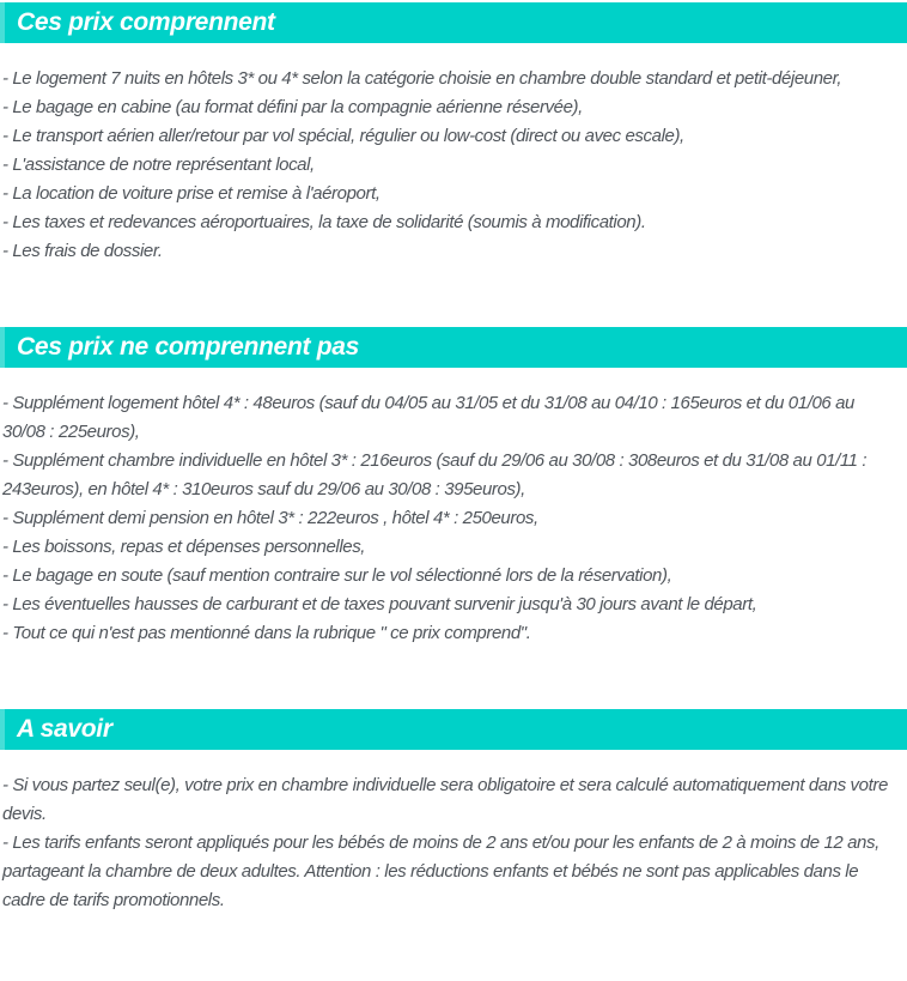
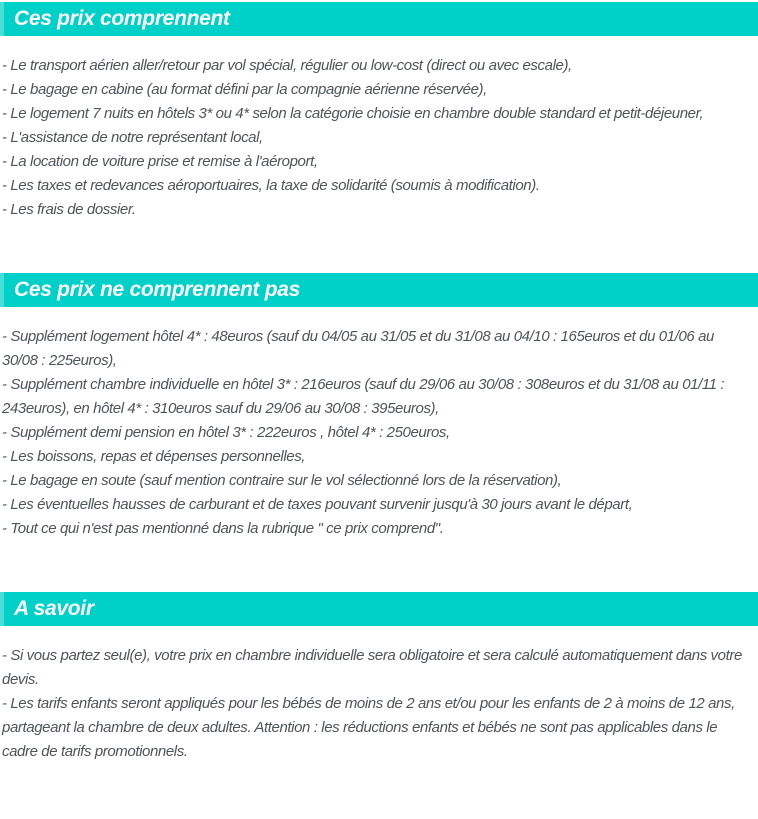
  Ces prix comprennent
- - Le logement 7 nuits en hôtels 3* ou 4* selon la catégorie choisie en chambre double standard et petit-déjeuner,
+ - Le transport aérien aller/retour par vol spécial, régulier ou low-cost (direct ou avec escale),
  - Le bagage en cabine (au format défini par la compagnie aérienne réservée),
- - Le transport aérien aller/retour par vol spécial, régulier ou low-cost (direct ou avec escale),
+ - Le logement 7 nuits en hôtels 3* ou 4* selon la catégorie choisie en chambre double standard et petit-déjeuner,
  - L'assistance de notre représentant local,
  - La location de voiture prise et remise à l'aéroport,
  - Les taxes et redevances aéroportuaires, la taxe de solidarité (soumis à modification).
  - Les frais de dossier.
  Ces prix ne comprennent pas
  - Supplément logement hôtel 4* : 48euros (sauf du 04/05 au 31/05 et du 31/08 au 04/10 : 165euros et du 01/06 au 30/08 : 225euros),
  - Supplément chambre individuelle en hôtel 3* : 216euros (sauf du 29/06 au 30/08 : 308euros et du 31/08 au 01/11 : 243euros), en hôtel 4* : 310euros sauf du 29/06 au 30/08 : 395euros),
  - Supplément demi pension en hôtel 3* : 222euros , hôtel 4* : 250euros,
  - Les boissons, repas et dépenses personnelles,
  - Le bagage en soute (sauf mention contraire sur le vol sélectionné lors de la réservation),
  - Les éventuelles hausses de carburant et de taxes pouvant survenir jusqu'à 30 jours avant le départ,
  - Tout ce qui n'est pas mentionné dans la rubrique " ce prix comprend".
  A savoir
  - Si vous partez seul(e), votre prix en chambre individuelle sera obligatoire et sera calculé automatiquement dans votre devis.
  - Les tarifs enfants seront appliqués pour les bébés de moins de 2 ans et/ou pour les enfants de 2 à moins de 12 ans, partageant la chambre de deux adultes. Attention : les réductions enfants et bébés ne sont pas applicables dans le cadre de tarifs promotionnels.
